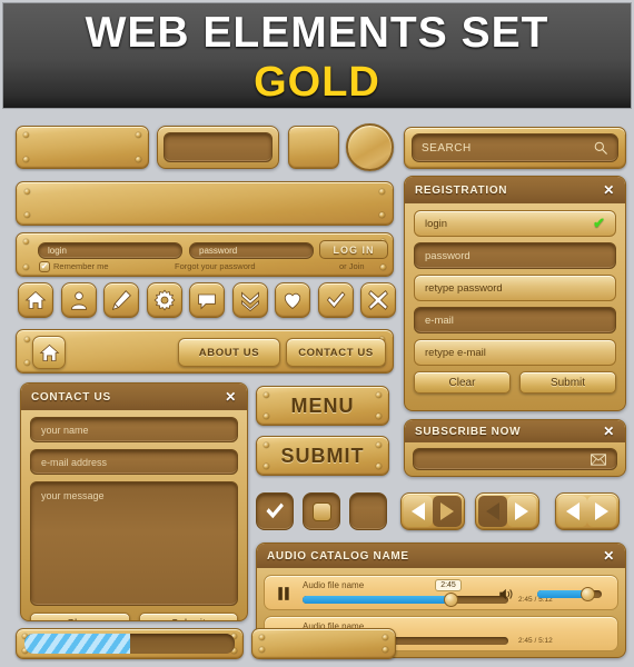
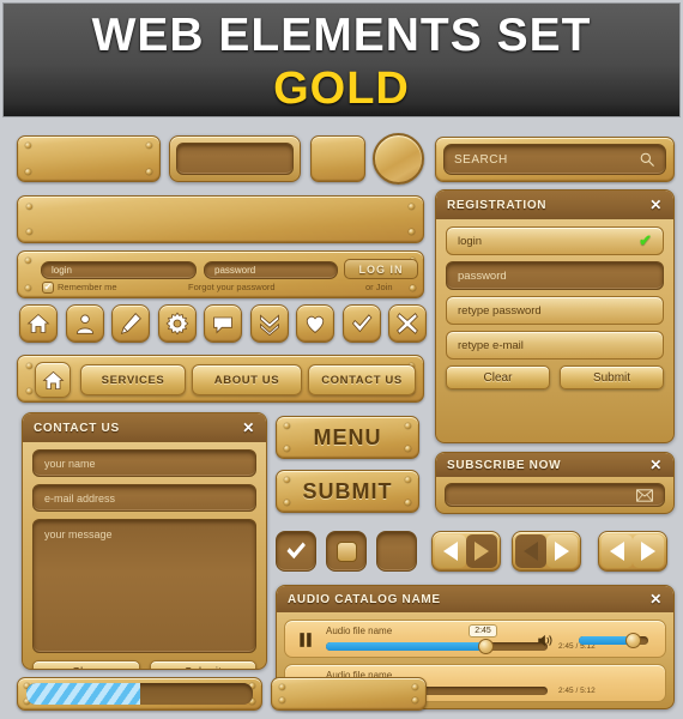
  WEB ELEMENTS SET
  GOLD
  login
  password
  LOG IN
  ✔
  Remember me
  Forgot your password
  or Join
+ SERVICES
  ABOUT US
  CONTACT US
  SEARCH
  REGISTRATION
  ✕
  login
  ✔
  password
  retype password
- e-mail
  retype e-mail
  Clear
  Submit
  CONTACT US
  ✕
  your name
  e-mail address
  your message
  MENU
  SUBMIT
  SUBSCRIBE NOW
  ✕
  AUDIO CATALOG NAME
  ✕
  Audio file name
  Audio file name
